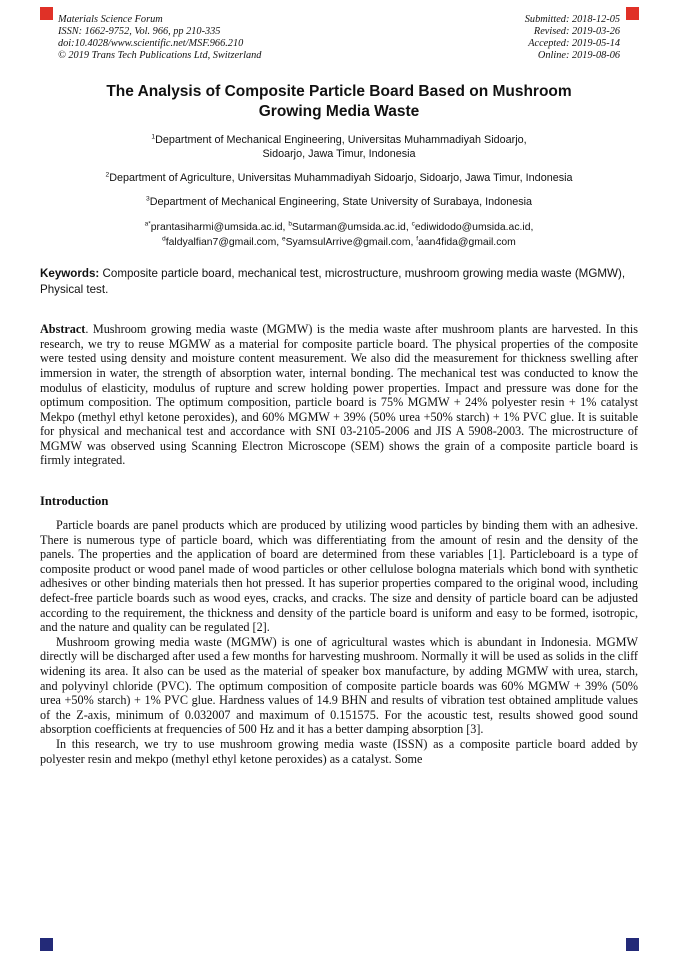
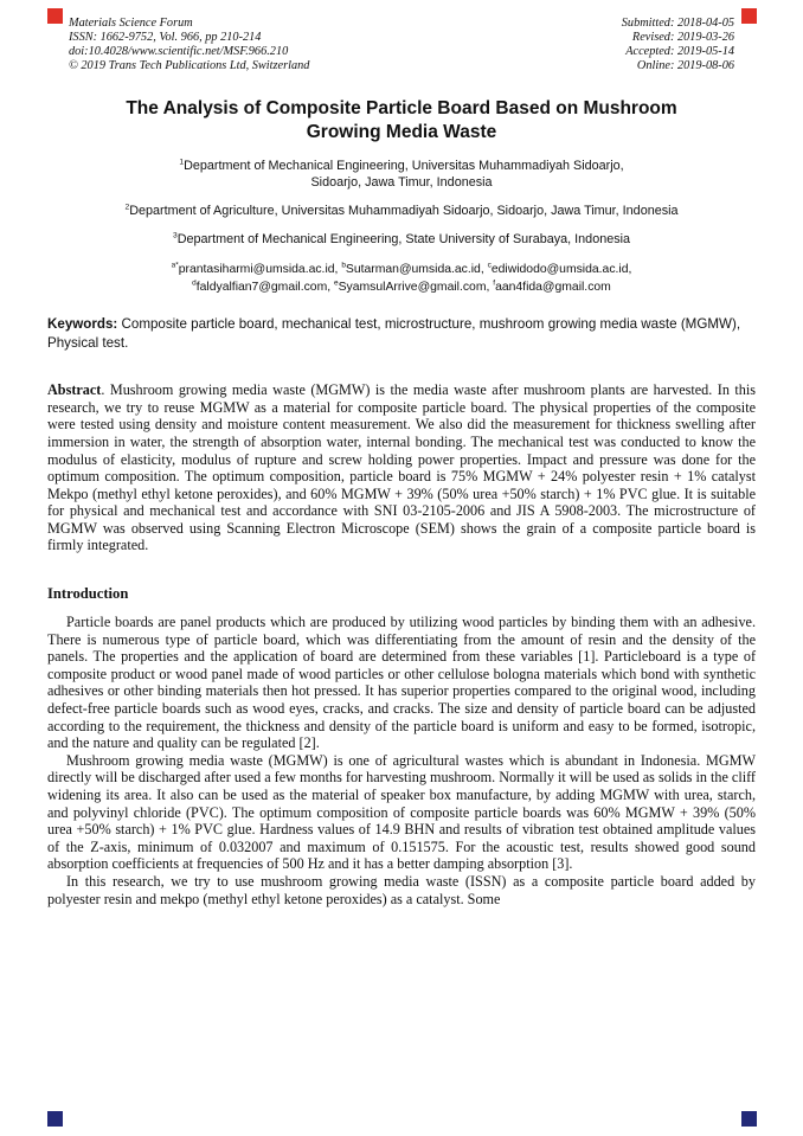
  Materials Science Forum
- ISSN: 1662-9752, Vol. 966, pp 210-335
+ ISSN: 1662-9752, Vol. 966, pp 210-214
  doi:10.4028/www.scientific.net/MSF.966.210
  © 2019 Trans Tech Publications Ltd, Switzerland
- Submitted: 2018-12-05
+ Submitted: 2018-04-05
  Revised: 2019-03-26
  Accepted: 2019-05-14
  Online: 2019-08-06
  The Analysis of Composite Particle Board Based on Mushroom
  Growing Media Waste
  Department of Mechanical Engineering, Universitas Muhammadiyah Sidoarjo,
  Sidoarjo, Jawa Timur, Indonesia
  Department of Agriculture, Universitas Muhammadiyah Sidoarjo, Sidoarjo, Jawa Timur, Indonesia
  Department of Mechanical Engineering, State University of Surabaya, Indonesia
  prantasiharmi@umsida.ac.id, Sutarman@umsida.ac.id, ediwidodo@umsida.ac.id,
  faldyalfian7@gmail.com, SyamsulArrive@gmail.com, aan4fida@gmail.com
  Keywords: Composite particle board, mechanical test, microstructure, mushroom growing media waste (MGMW), Physical test.
  Abstract. Mushroom growing media waste (MGMW) is the media waste after mushroom plants are harvested. In this research, we try to reuse MGMW as a material for composite particle board. The physical properties of the composite were tested using density and moisture content measurement. We also did the measurement for thickness swelling after immersion in water, the strength of absorption water, internal bonding. The mechanical test was conducted to know the modulus of elasticity, modulus of rupture and screw holding power properties. Impact and pressure was done for the optimum composition. The optimum composition, particle board is 75% MGMW + 24% polyester resin + 1% catalyst Mekpo (methyl ethyl ketone peroxides), and 60% MGMW + 39% (50% urea +50% starch) + 1% PVC glue. It is suitable for physical and mechanical test and accordance with SNI 03-2105-2006 and JIS A 5908-2003. The microstructure of MGMW was observed using Scanning Electron Microscope (SEM) shows the grain of a composite particle board is firmly integrated.
  Introduction
  Particle boards are panel products which are produced by utilizing wood particles by binding them with an adhesive. There is numerous type of particle board, which was differentiating from the amount of resin and the density of the panels. The properties and the application of board are determined from these variables [1]. Particleboard is a type of composite product or wood panel made of wood particles or other cellulose bologna materials which bond with synthetic adhesives or other binding materials then hot pressed. It has superior properties compared to the original wood, including defect-free particle boards such as wood eyes, cracks, and cracks. The size and density of particle board can be adjusted according to the requirement, the thickness and density of the particle board is uniform and easy to be formed, isotropic, and the nature and quality can be regulated [2].
  Mushroom growing media waste (MGMW) is one of agricultural wastes which is abundant in Indonesia. MGMW directly will be discharged after used a few months for harvesting mushroom. Normally it will be used as solids in the cliff widening its area. It also can be used as the material of speaker box manufacture, by adding MGMW with urea, starch, and polyvinyl chloride (PVC). The optimum composition of composite particle boards was 60% MGMW + 39% (50% urea +50% starch) + 1% PVC glue. Hardness values of 14.9 BHN and results of vibration test obtained amplitude values of the Z-axis, minimum of 0.032007 and maximum of 0.151575. For the acoustic test, results showed good sound absorption coefficients at frequencies of 500 Hz and it has a better damping absorption [3].
  In this research, we try to use mushroom growing media waste (ISSN) as a composite particle board added by polyester resin and mekpo (methyl ethyl ketone peroxides) as a catalyst. Some
